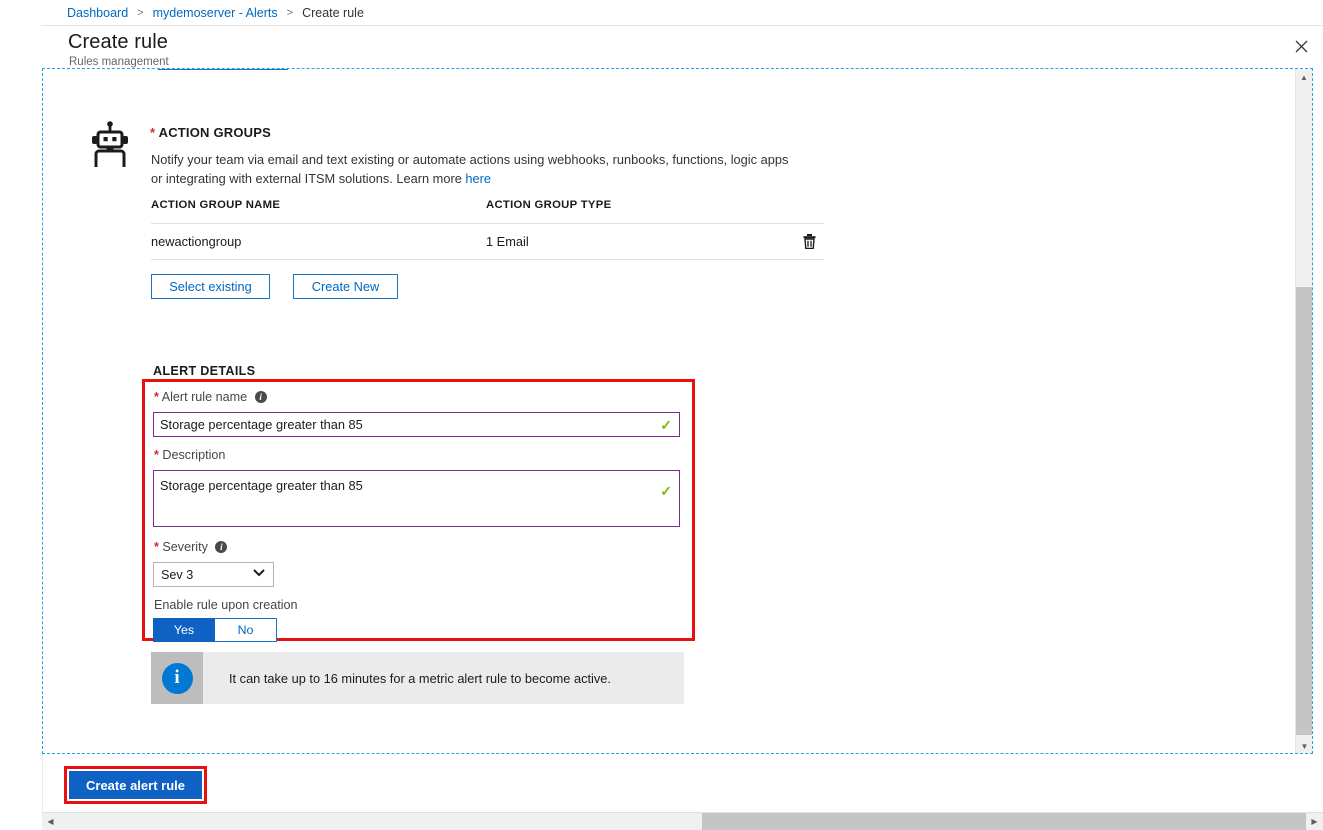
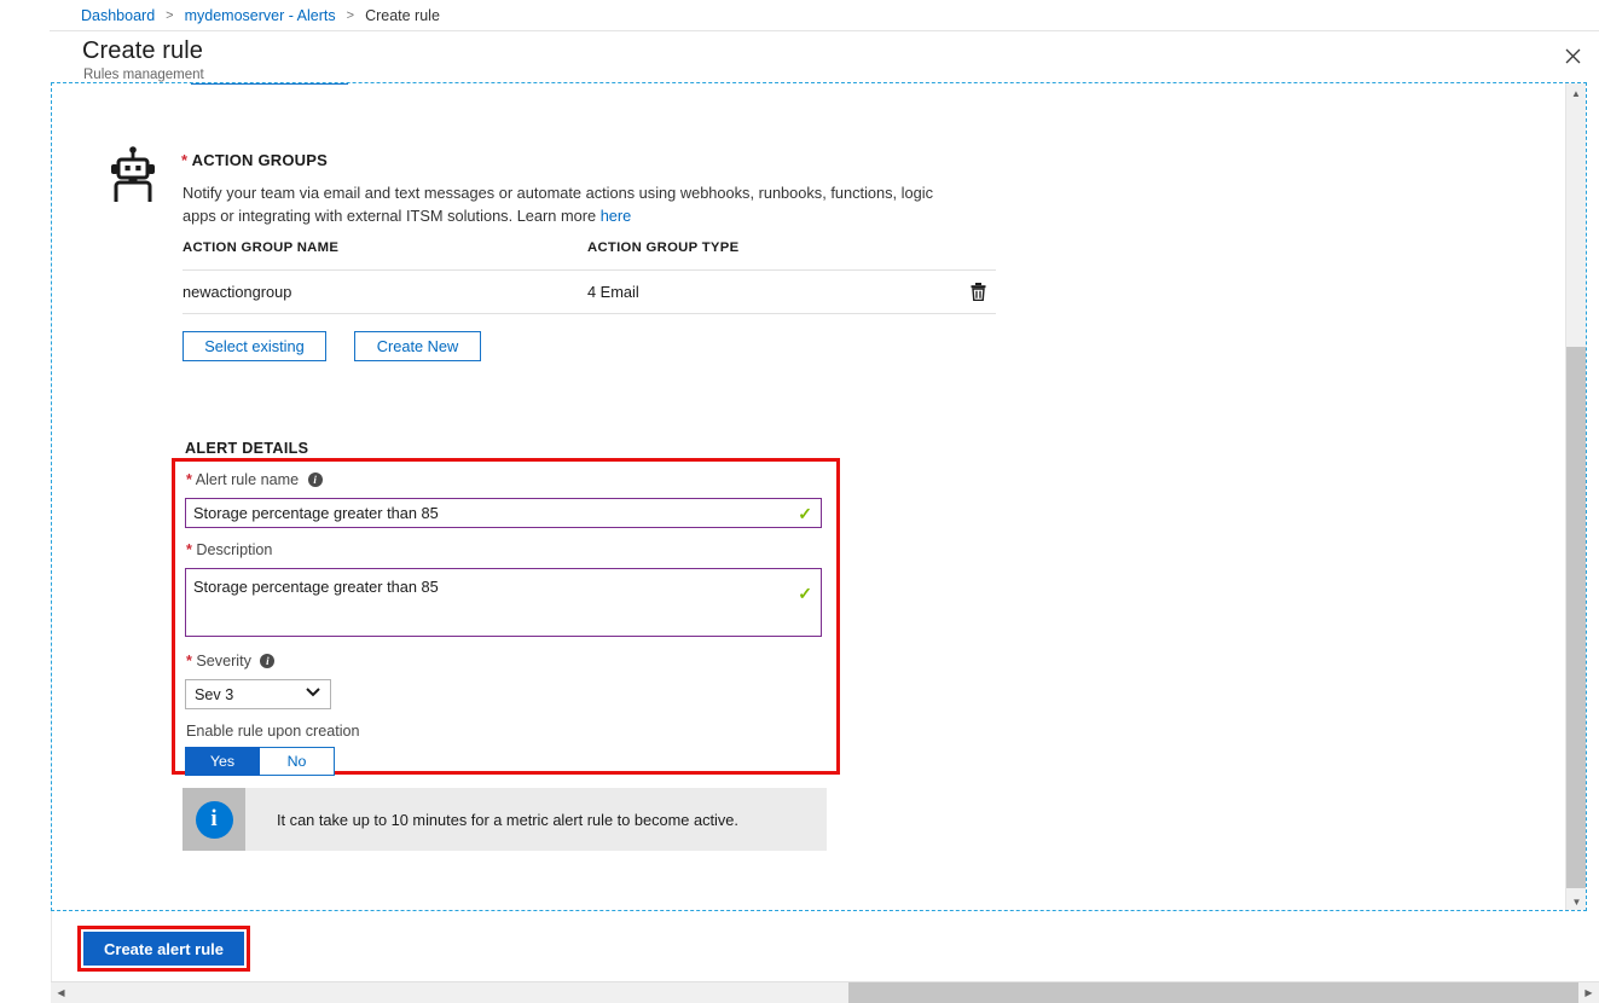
  Dashboard
  >
  mydemoserver - Alerts
  >
  Create rule
  Create rule
  Rules management
  * ACTION GROUPS
- Notify your team via email and text existing or automate actions using webhooks, runbooks, functions, logic apps or integrating with external ITSM solutions. Learn more here
+ Notify your team via email and text messages or automate actions using webhooks, runbooks, functions, logic apps or integrating with external ITSM solutions. Learn more here
  ACTION GROUP NAME
  ACTION GROUP TYPE
  newactiongroup
- 1 Email
+ 4 Email
  Select existing
  Create New
  ALERT DETAILS
  * Alert rule name i
  Storage percentage greater than 85
  ✓
  * Description
  Storage percentage greater than 85
  ✓
  * Severity i
  Sev 3
  Enable rule upon creation
  Yes
  No
  i
- It can take up to 16 minutes for a metric alert rule to become active.
+ It can take up to 10 minutes for a metric alert rule to become active.
  ▲
  ▼
  Create alert rule
  ◀
  ▶
